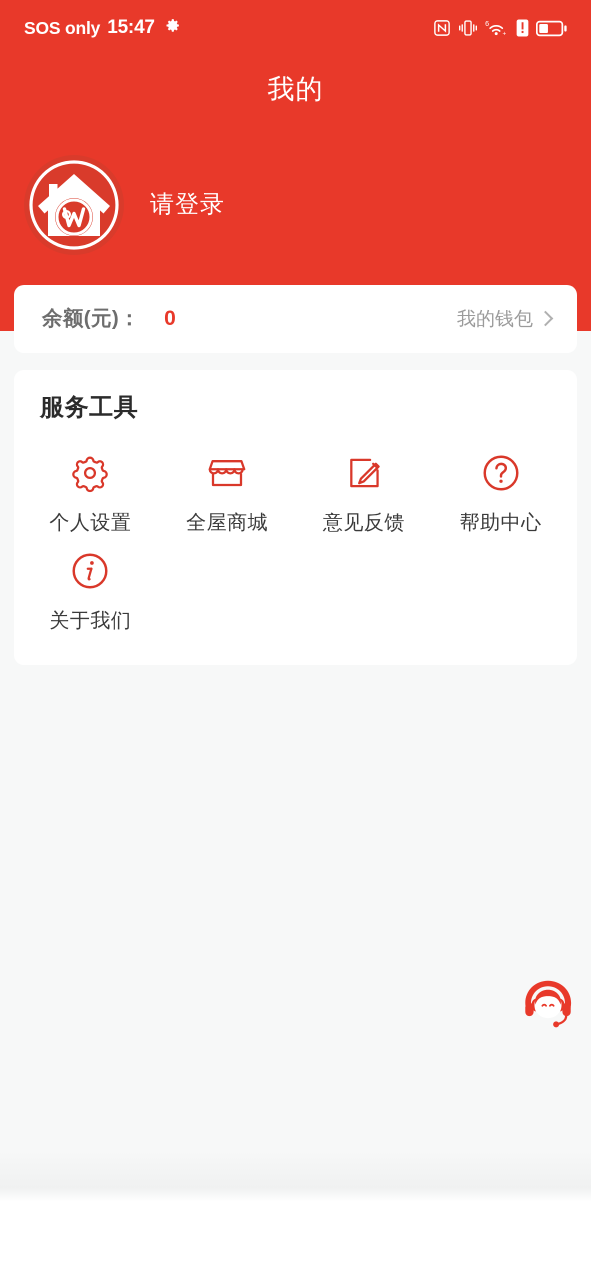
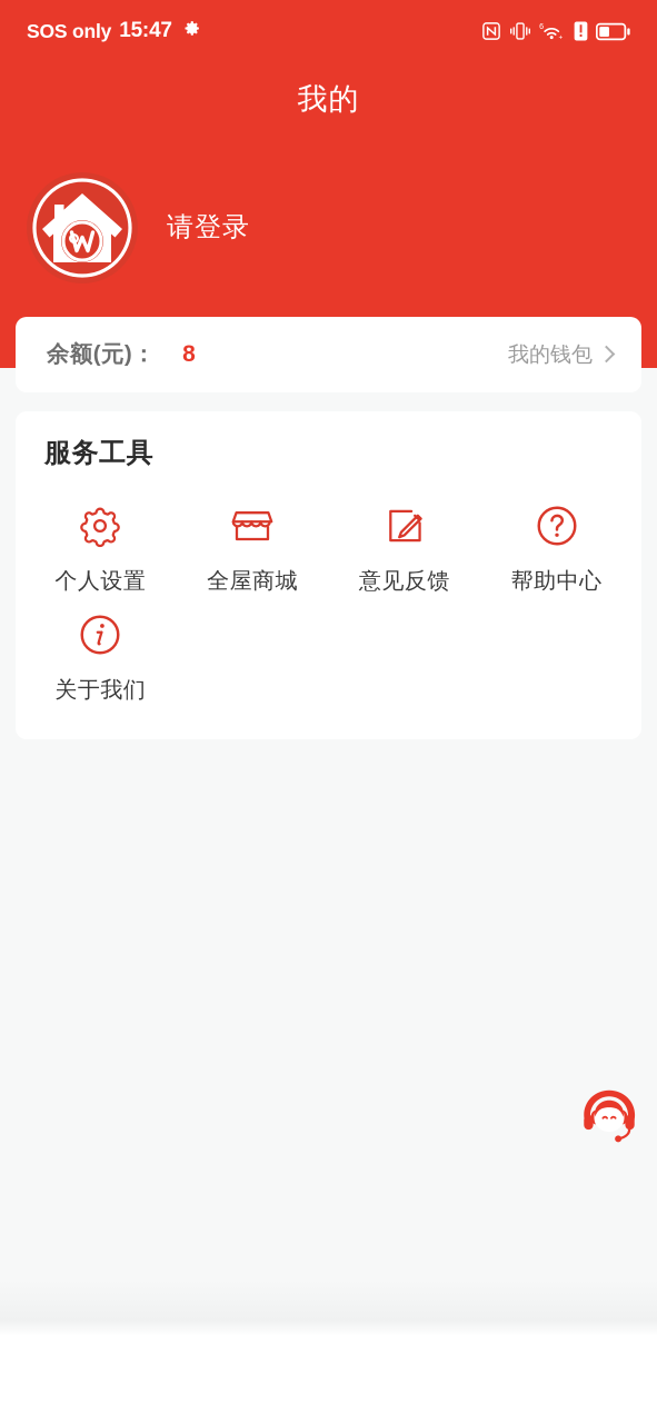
  SOS only
  15:47
  6
  我的
  请登录
  余额(元)：
- 0
+ 8
  我的钱包
  服务工具
  个人设置
  全屋商城
  意见反馈
  帮助中心
  关于我们
